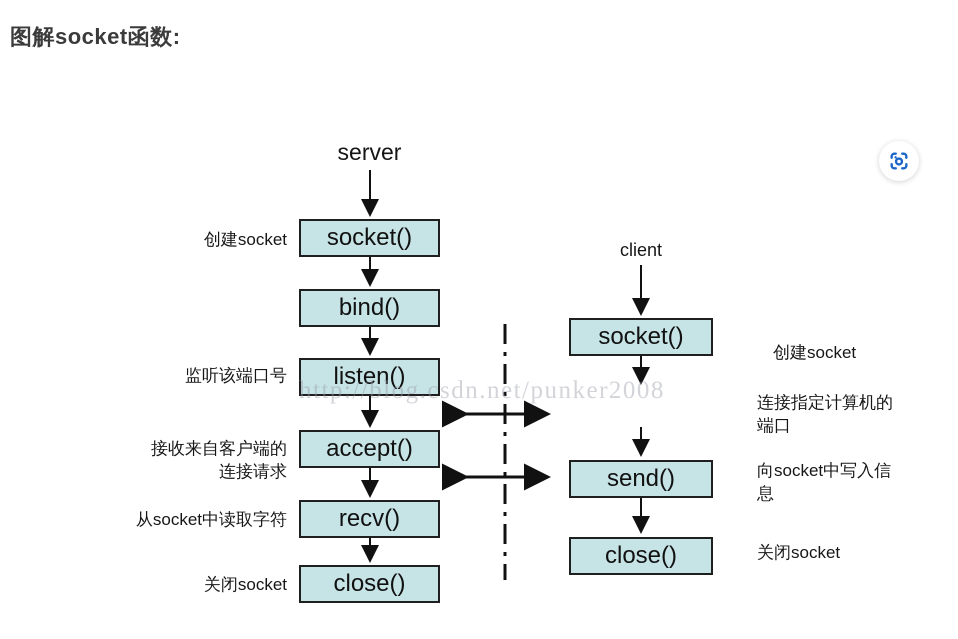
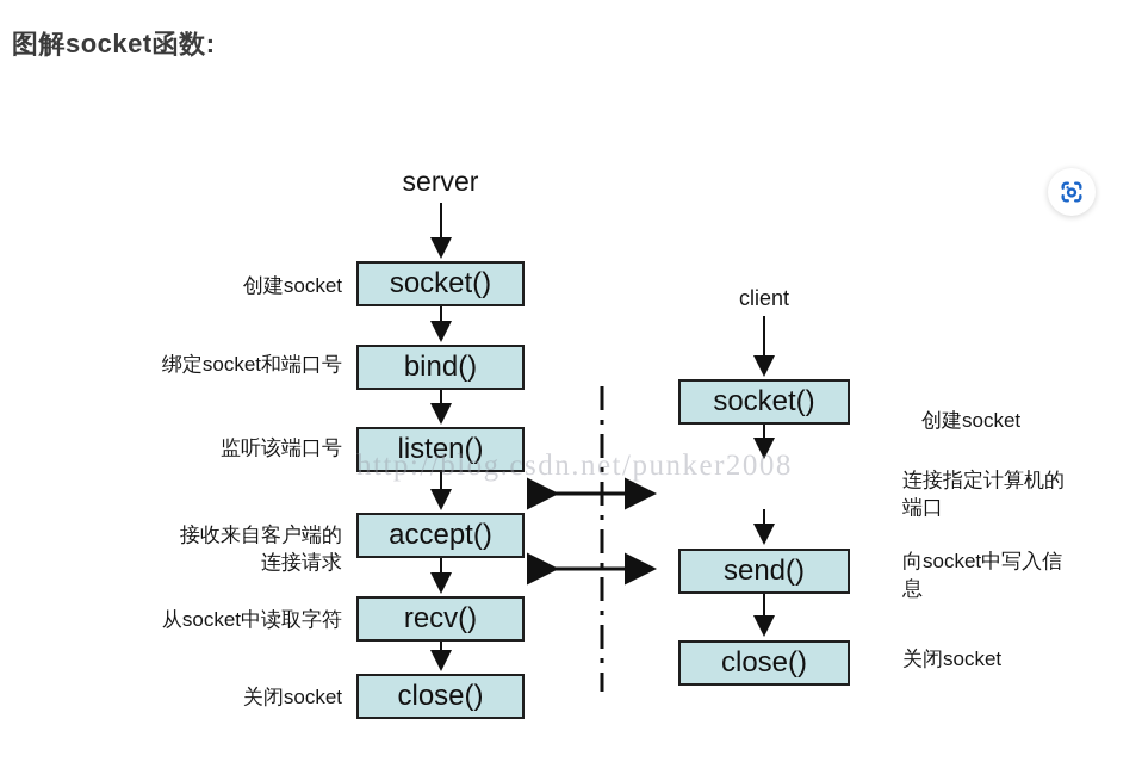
  图解socket函数:
  http://blog.csdn.net/punker2008
  server
  client
  socket()
  bind()
  listen()
  accept()
  recv()
  close()
  socket()
  send()
  close()
  创建socket
+ 绑定socket和端口号
  监听该端口号
  接收来自客户端的
  连接请求
  从socket中读取字符
  关闭socket
  创建socket
  连接指定计算机的
  端口
  向socket中写入信
  息
  关闭socket
